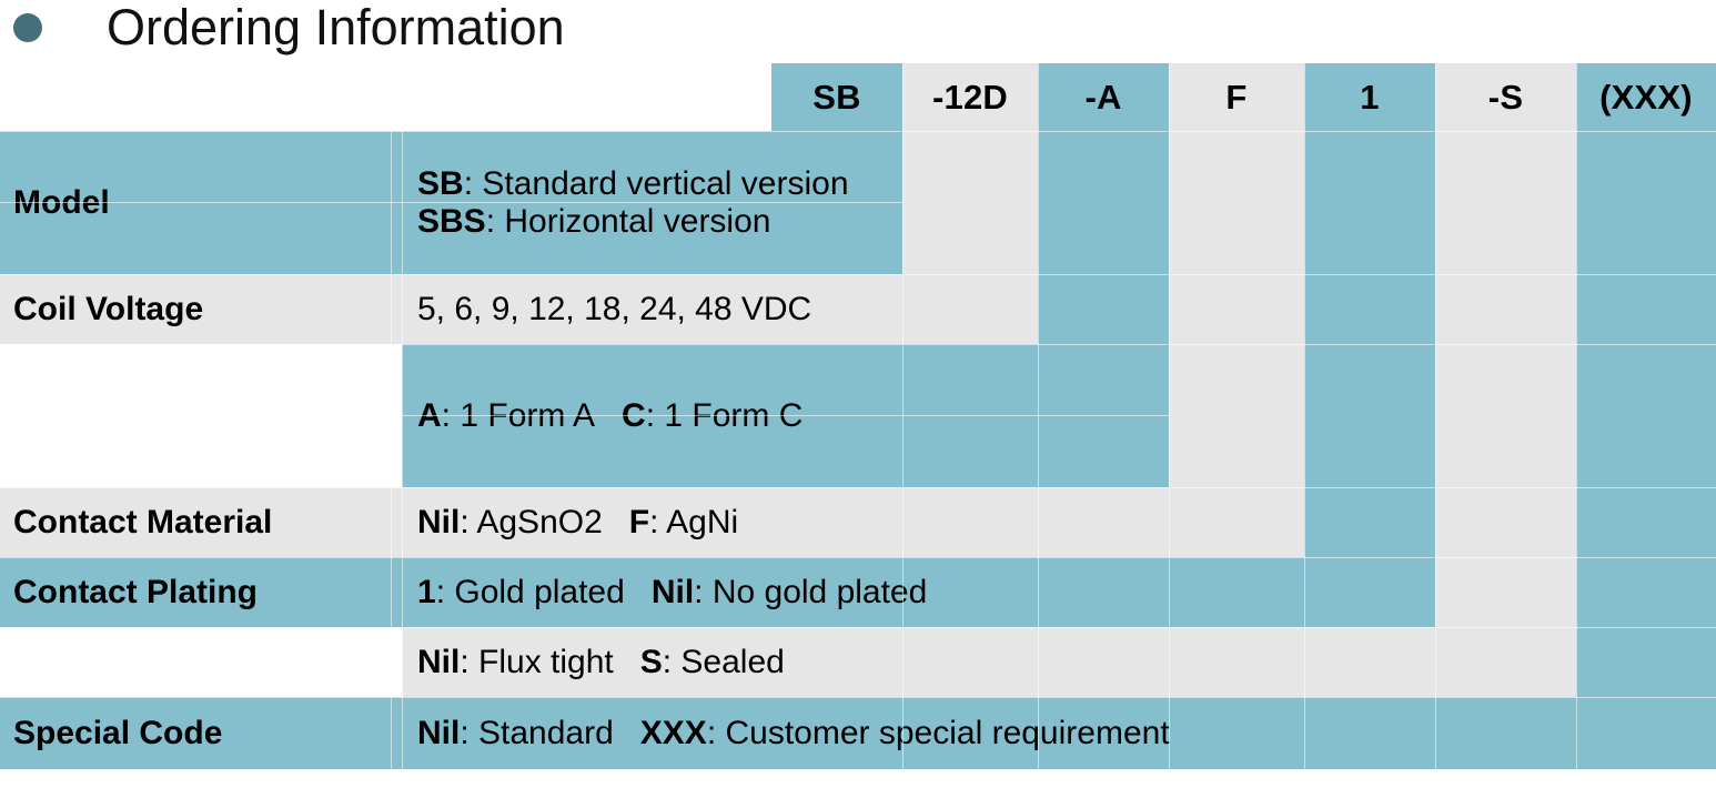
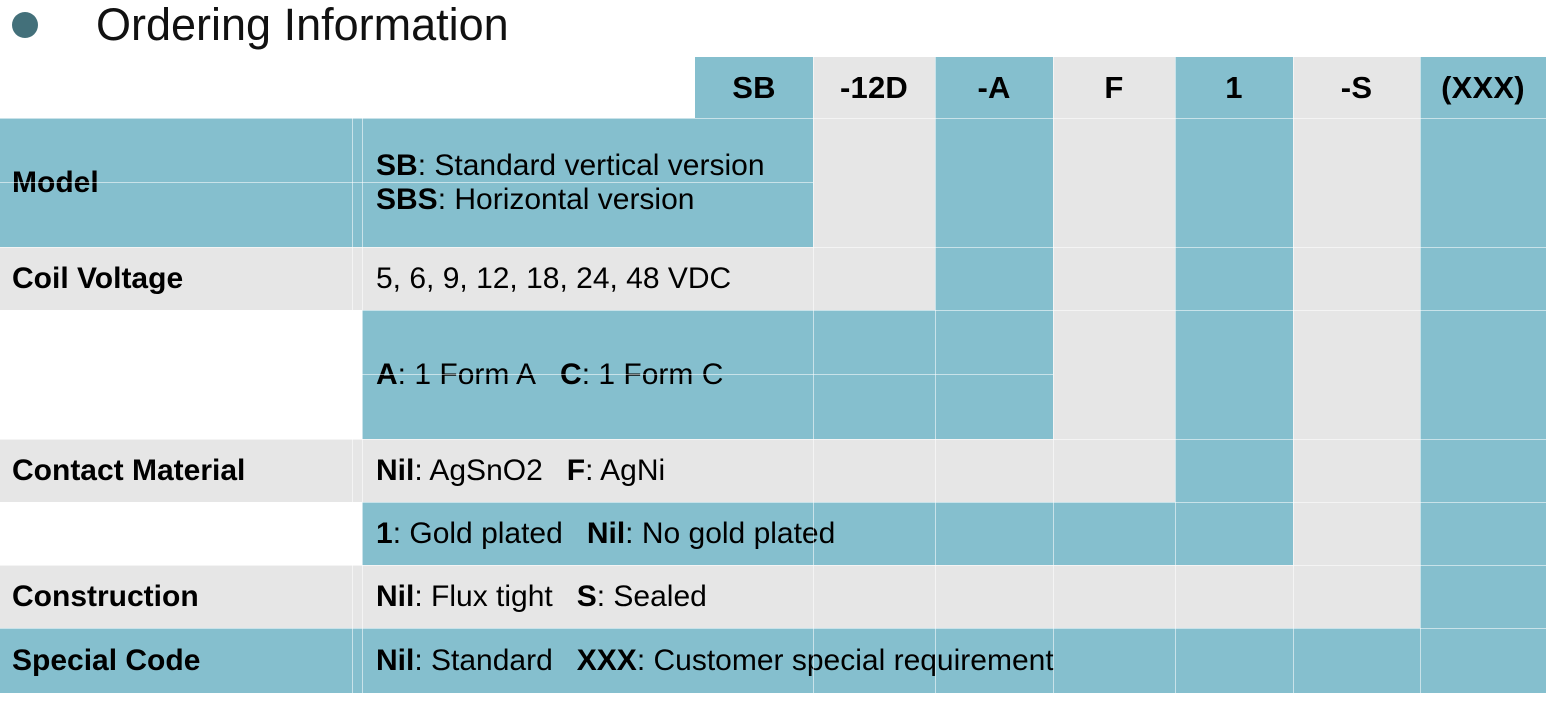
  Ordering Information
  SB
  -12D
  -A
  F
  1
  -S
  (XXX)
  Model
  SB: Standard vertical version
  SBS: Horizontal version
  Coil Voltage
  5, 6, 9, 12, 18, 24, 48 VDC
  A: 1 Form A
  C: 1 Form C
  Contact Material
  Nil: AgSnO2
  F: AgNi
- Contact Plating
  1: Gold plated
  Nil: No gold plated
+ Construction
  Nil: Flux tight
  S: Sealed
  Special Code
  Nil: Standard
  XXX: Customer special requirement
